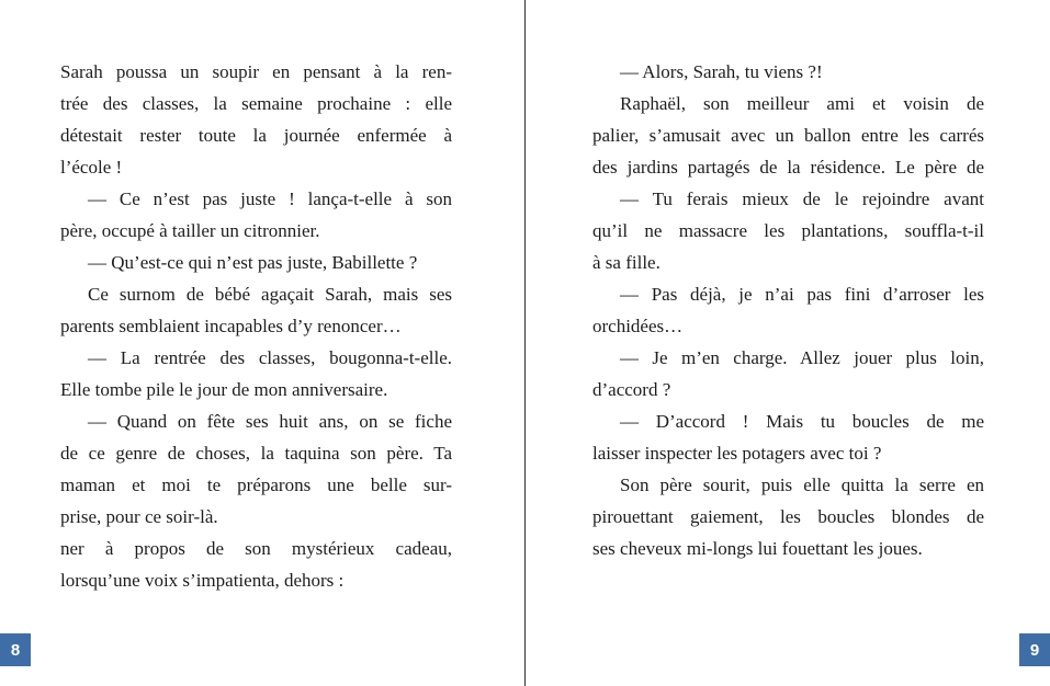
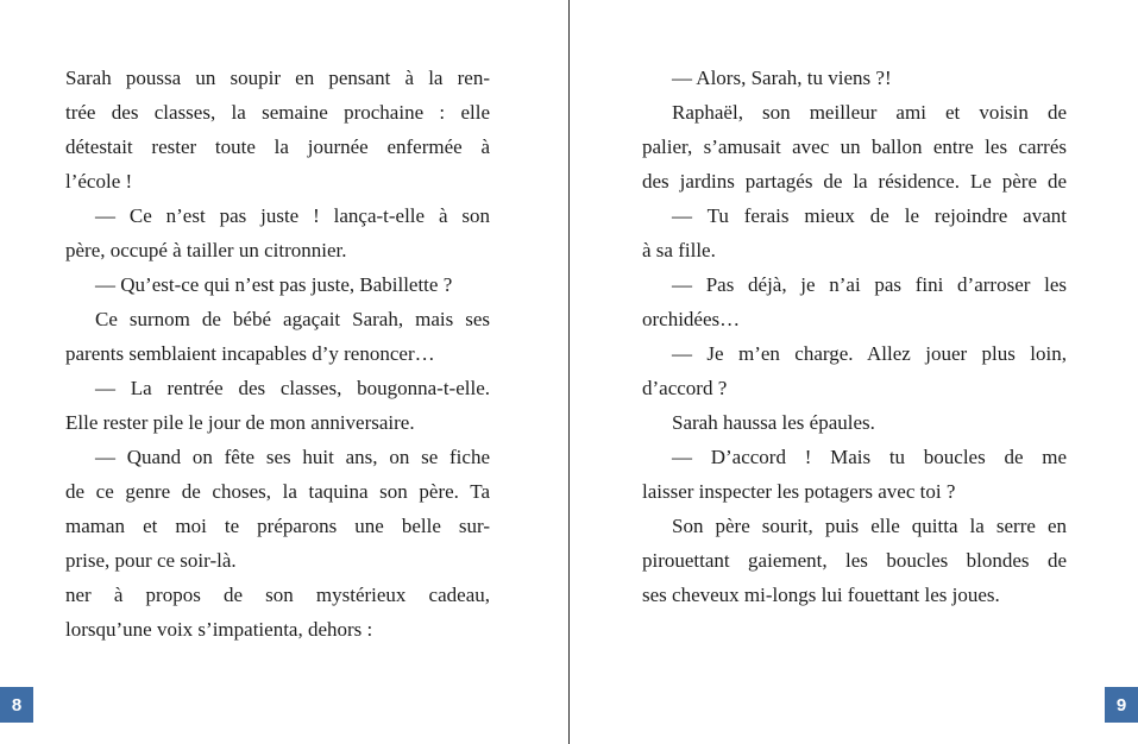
  Sarah poussa un soupir en pensant à la ren-
  trée des classes, la semaine prochaine : elle
  détestait rester toute la journée enfermée à
  l’école !
  — Ce n’est pas juste ! lança-t-elle à son
  père, occupé à tailler un citronnier.
  — Qu’est-ce qui n’est pas juste, Babillette ?
  Ce surnom de bébé agaçait Sarah, mais ses
  parents semblaient incapables d’y renoncer…
  — La rentrée des classes, bougonna-t-elle.
- Elle tombe pile le jour de mon anniversaire.
+ Elle rester pile le jour de mon anniversaire.
  — Quand on fête ses huit ans, on se fiche
  de ce genre de choses, la taquina son père. Ta
  maman et moi te préparons une belle sur-
  prise, pour ce soir-là.
  ner à propos de son mystérieux cadeau,
  lorsqu’une voix s’impatienta, dehors :
  8
  — Alors, Sarah, tu viens ?!
  Raphaël, son meilleur ami et voisin de
  palier, s’amusait avec un ballon entre les carrés
  des jardins partagés de la résidence. Le père de
  — Tu ferais mieux de le rejoindre avant
- qu’il ne massacre les plantations, souffla-t-il
  à sa fille.
  — Pas déjà, je n’ai pas fini d’arroser les
  orchidées…
  — Je m’en charge. Allez jouer plus loin,
  d’accord ?
+ Sarah haussa les épaules.
  — D’accord ! Mais tu boucles de me
  laisser inspecter les potagers avec toi ?
  Son père sourit, puis elle quitta la serre en
  pirouettant gaiement, les boucles blondes de
  ses cheveux mi-longs lui fouettant les joues.
  9
